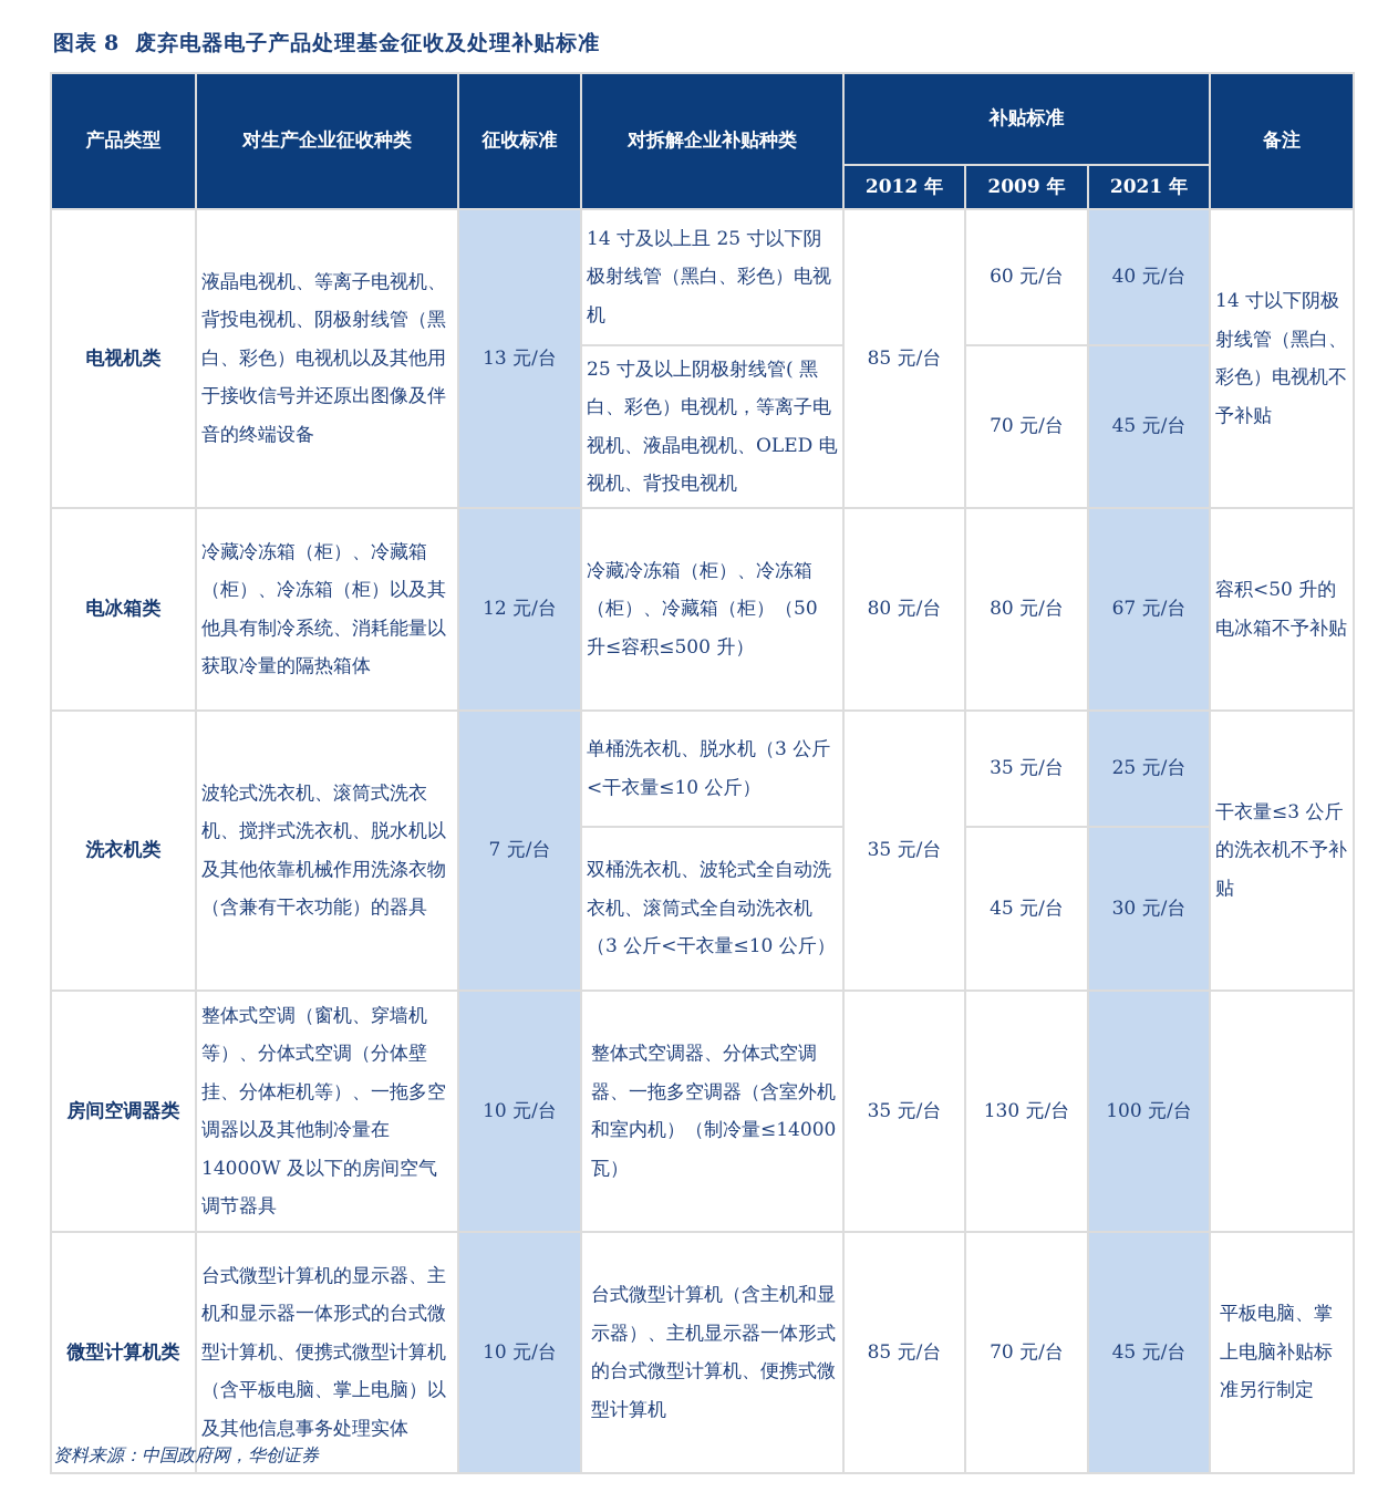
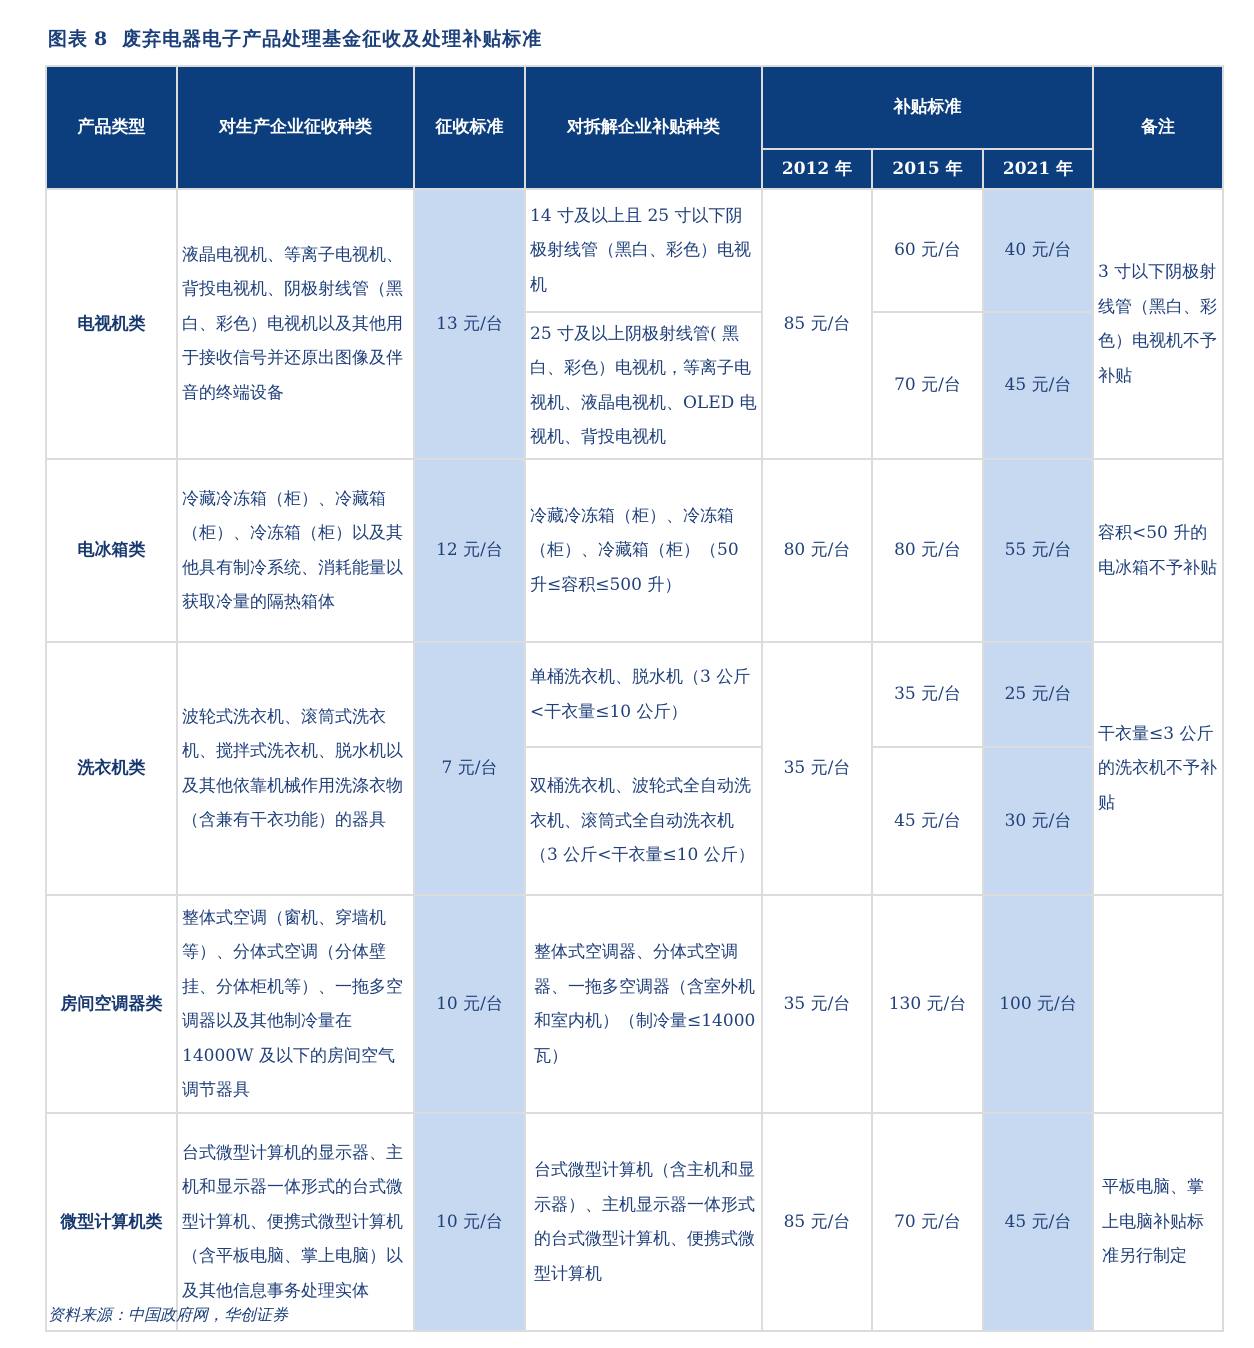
  图表 8 废弃电器电子产品处理基金征收及处理补贴标准
  产品类型	对生产企业征收种类	征收标准	对拆解企业补贴种类	补贴标准	备注
- 2012 年	2009 年	2021 年
+ 2012 年	2015 年	2021 年
- 电视机类	液晶电视机、等离子电视机、背投电视机、阴极射线管（黑白、彩色）电视机以及其他用于接收信号并还原出图像及伴音的终端设备	13 元/台	14 寸及以上且 25 寸以下阴极射线管（黑白、彩色）电视机	85 元/台	60 元/台	40 元/台	14 寸以下阴极射线管（黑白、彩色）电视机不予补贴
+ 电视机类	液晶电视机、等离子电视机、背投电视机、阴极射线管（黑白、彩色）电视机以及其他用于接收信号并还原出图像及伴音的终端设备	13 元/台	14 寸及以上且 25 寸以下阴极射线管（黑白、彩色）电视机	85 元/台	60 元/台	40 元/台	3 寸以下阴极射线管（黑白、彩色）电视机不予补贴
  25 寸及以上阴极射线管( 黑白、彩色）电视机，等离子电视机、液晶电视机、OLED 电视机、背投电视机	70 元/台	45 元/台
- 电冰箱类	冷藏冷冻箱（柜）、冷藏箱（柜）、冷冻箱（柜）以及其他具有制冷系统、消耗能量以获取冷量的隔热箱体	12 元/台	冷藏冷冻箱（柜）、冷冻箱（柜）、冷藏箱（柜）（50 升≤容积≤500 升）	80 元/台	80 元/台	67 元/台	容积<50 升的电冰箱不予补贴
+ 电冰箱类	冷藏冷冻箱（柜）、冷藏箱（柜）、冷冻箱（柜）以及其他具有制冷系统、消耗能量以获取冷量的隔热箱体	12 元/台	冷藏冷冻箱（柜）、冷冻箱（柜）、冷藏箱（柜）（50 升≤容积≤500 升）	80 元/台	80 元/台	55 元/台	容积<50 升的电冰箱不予补贴
  洗衣机类	波轮式洗衣机、滚筒式洗衣机、搅拌式洗衣机、脱水机以及其他依靠机械作用洗涤衣物（含兼有干衣功能）的器具	7 元/台	单桶洗衣机、脱水机（3 公斤<干衣量≤10 公斤）	35 元/台	35 元/台	25 元/台	干衣量≤3 公斤的洗衣机不予补贴
  双桶洗衣机、波轮式全自动洗衣机、滚筒式全自动洗衣机（3 公斤<干衣量≤10 公斤）	45 元/台	30 元/台
  房间空调器类	整体式空调（窗机、穿墙机等）、分体式空调（分体壁挂、分体柜机等）、一拖多空调器以及其他制冷量在 14000W 及以下的房间空气调节器具	10 元/台	整体式空调器、分体式空调器、一拖多空调器（含室外机和室内机）（制冷量≤14000 瓦）	35 元/台	130 元/台	100 元/台
  微型计算机类	台式微型计算机的显示器、主机和显示器一体形式的台式微型计算机、便携式微型计算机（含平板电脑、掌上电脑）以及其他信息事务处理实体	10 元/台	台式微型计算机（含主机和显示器）、主机显示器一体形式的台式微型计算机、便携式微型计算机	85 元/台	70 元/台	45 元/台	平板电脑、掌上电脑补贴标准另行制定
  资料来源：中国政府网，华创证券
